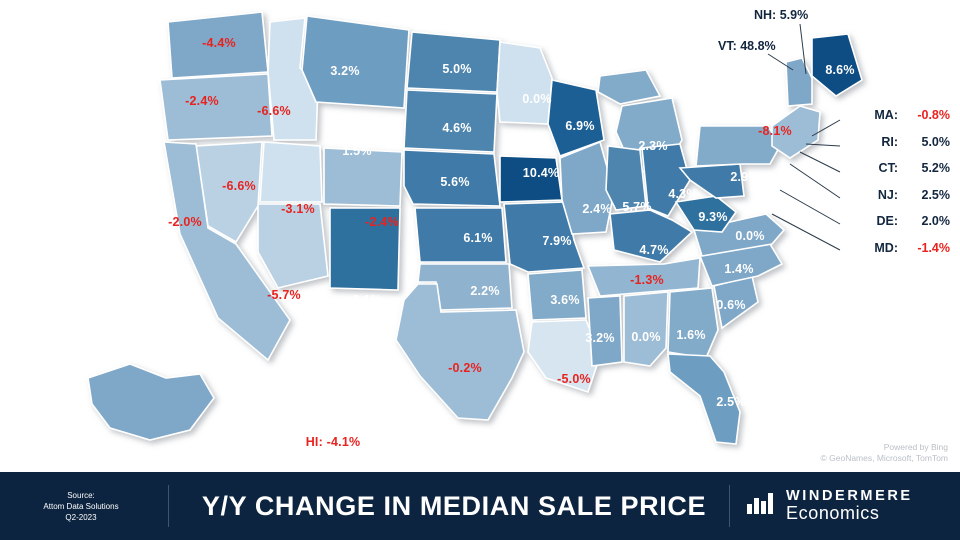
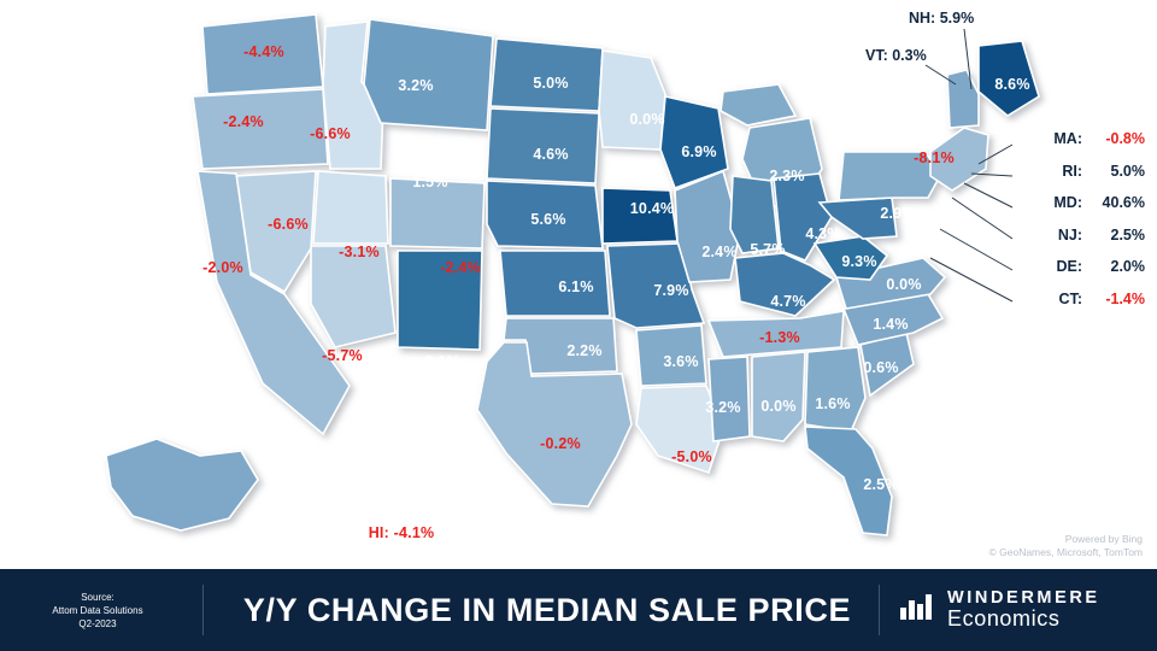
  -4.4%
  -2.4%
  -6.6%
  3.2%
  5.0%
  0.0%
  6.9%
  2.3%
  4.6%
  1.5%
  5.6%
  10.4%
  2.9%
  4.3%
  5.7%
  2.4%
  -6.6%
  -2.0%
  -2.4%
  9.3%
  0.0%
  6.1%
  7.9%
  4.7%
  -5.7%
  -3.1%
  8.1%
  2.2%
  3.6%
  -1.3%
  1.4%
  0.6%
  3.2%
  0.0%
  1.6%
  2.5%
  -5.0%
  -0.2%
  8.6%
  -8.1%
  HI: -4.1%
  NH: 5.9%
- VT: 48.8%
+ VT: 0.3%
  MA:
  -0.8%
  RI:
  5.0%
- CT:
+ MD:
- 5.2%
+ 40.6%
  NJ:
  2.5%
  DE:
  2.0%
- MD:
+ CT:
  -1.4%
  Powered by Bing
  © GeoNames, Microsoft, TomTom
  Source:
  Attom Data Solutions
  Q2-2023
  Y/Y CHANGE IN MEDIAN SALE PRICE
  WINDERMERE
  Economics
